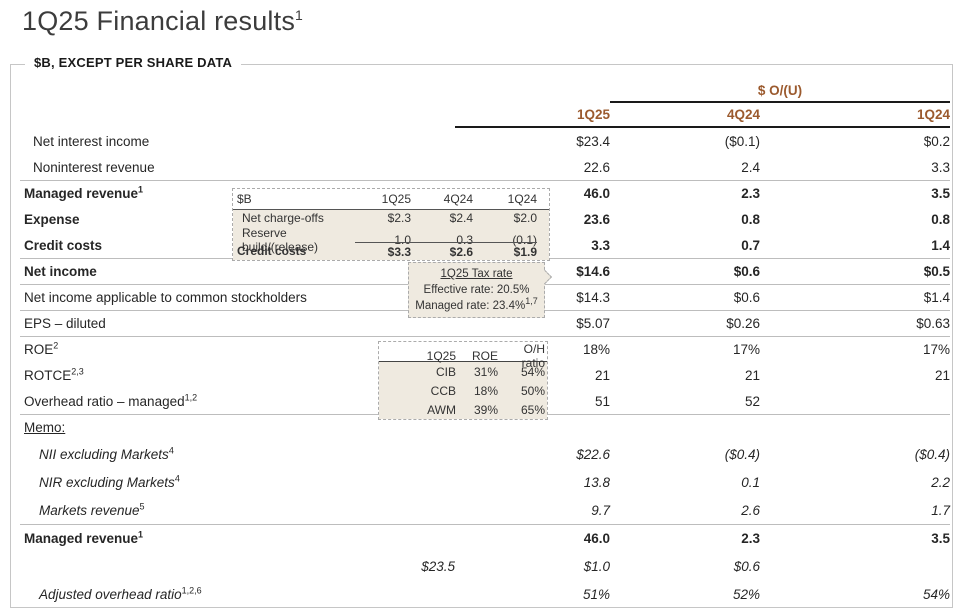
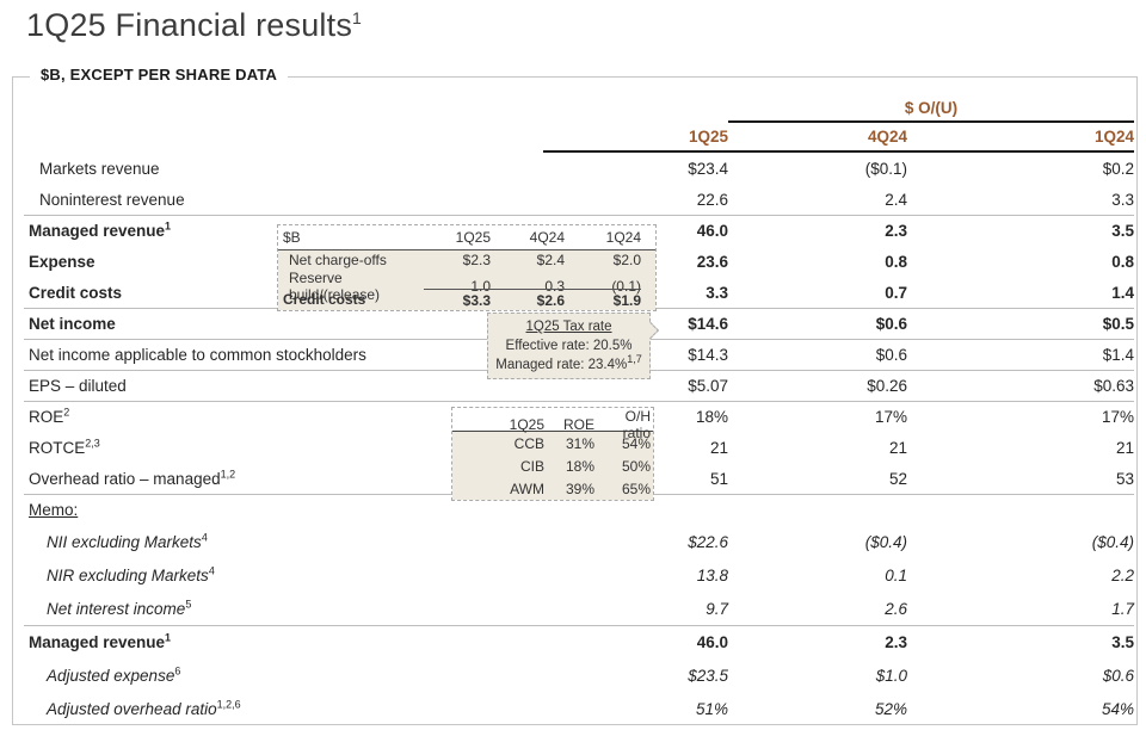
  1Q25 Financial results1
  $B, EXCEPT PER SHARE DATA
  $ O/(U)
  1Q25
  4Q24
  1Q24
- Net interest income
+ Markets revenue
  $23.4
  ($0.1)
  $0.2
  Noninterest revenue
  22.6
  2.4
  3.3
  Managed revenue1
  46.0
  2.3
  3.5
  Expense
  23.6
  0.8
  0.8
  Credit costs
  3.3
  0.7
  1.4
  Net income
  $14.6
  $0.6
  $0.5
  Net income applicable to common stockholders
  $14.3
  $0.6
  $1.4
  EPS – diluted
  $5.07
  $0.26
  $0.63
  ROE2
  18%
  17%
  17%
  ROTCE2,3
  21
  21
  21
  Overhead ratio – managed1,2
  51
  52
+ 53
  Memo:
  NII excluding Markets4
  $22.6
  ($0.4)
  ($0.4)
  NIR excluding Markets4
  13.8
  0.1
  2.2
- Markets revenue5
+ Net interest income5
  9.7
  2.6
  1.7
  Managed revenue1
  46.0
  2.3
  3.5
+ Adjusted expense6
  $23.5
  $1.0
  $0.6
  Adjusted overhead ratio1,2,6
  51%
  52%
  54%
  $B
  1Q25
  4Q24
  1Q24
  Net charge-offs
  $2.3
  $2.4
  $2.0
  Reserve build/(release)
  1.0
  0.3
  (0.1)
  Credit costs
  $3.3
  $2.6
  $1.9
  1Q25 Tax rate
  Effective rate: 20.5%
  Managed rate: 23.4%1,7
  1Q25
  ROE
  O/H ratio
- CIB
+ CCB
  31%
  54%
- CCB
+ CIB
  18%
  50%
  AWM
  39%
  65%
